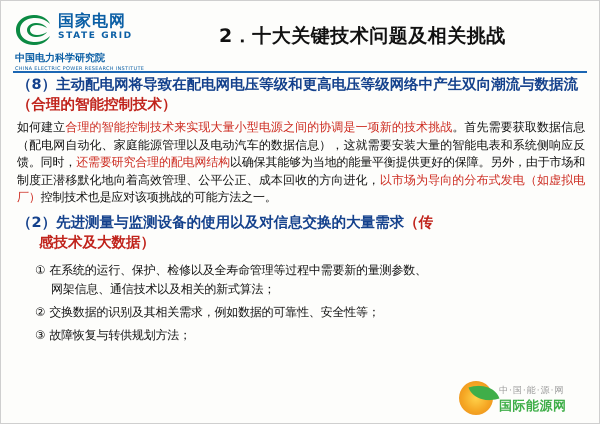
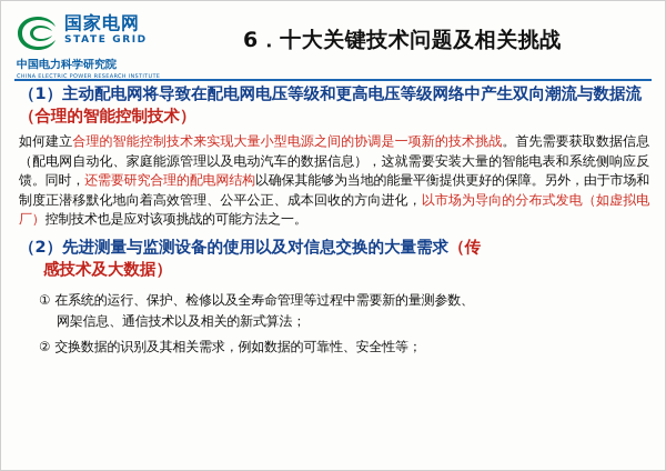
  国家电网
  STATE GRID
  中国电力科学研究院
- 2．十大关键技术问题及相关挑战
+ 6．十大关键技术问题及相关挑战
- （8）主动配电网将导致在配电网电压等级和更高电压等级网络中产生双向潮流与数据流（合理的智能控制技术）
+ （1）主动配电网将导致在配电网电压等级和更高电压等级网络中产生双向潮流与数据流（合理的智能控制技术）
  如何建立合理的智能控制技术来实现大量小型电源之间的协调是一项新的技术挑战。首先需要获取数据信息（配电网自动化、家庭能源管理以及电动汽车的数据信息），这就需要安装大量的智能电表和系统侧响应反馈。同时，还需要研究合理的配电网结构以确保其能够为当地的能量平衡提供更好的保障。另外，由于市场和制度正潜移默化地向着高效管理、公平公正、成本回收的方向进化，以市场为导向的分布式发电（如虚拟电厂）控制技术也是应对该项挑战的可能方法之一。
  （2）先进测量与监测设备的使用以及对信息交换的大量需求（传
  感技术及大数据）
  ① 在系统的运行、保护、检修以及全寿命管理等过程中需要新的量测参数、
  网架信息、通信技术以及相关的新式算法；
  ② 交换数据的识别及其相关需求，例如数据的可靠性、安全性等；
- ③ 故障恢复与转供规划方法；
- 中·国·能·源·网
- 国际能源网
